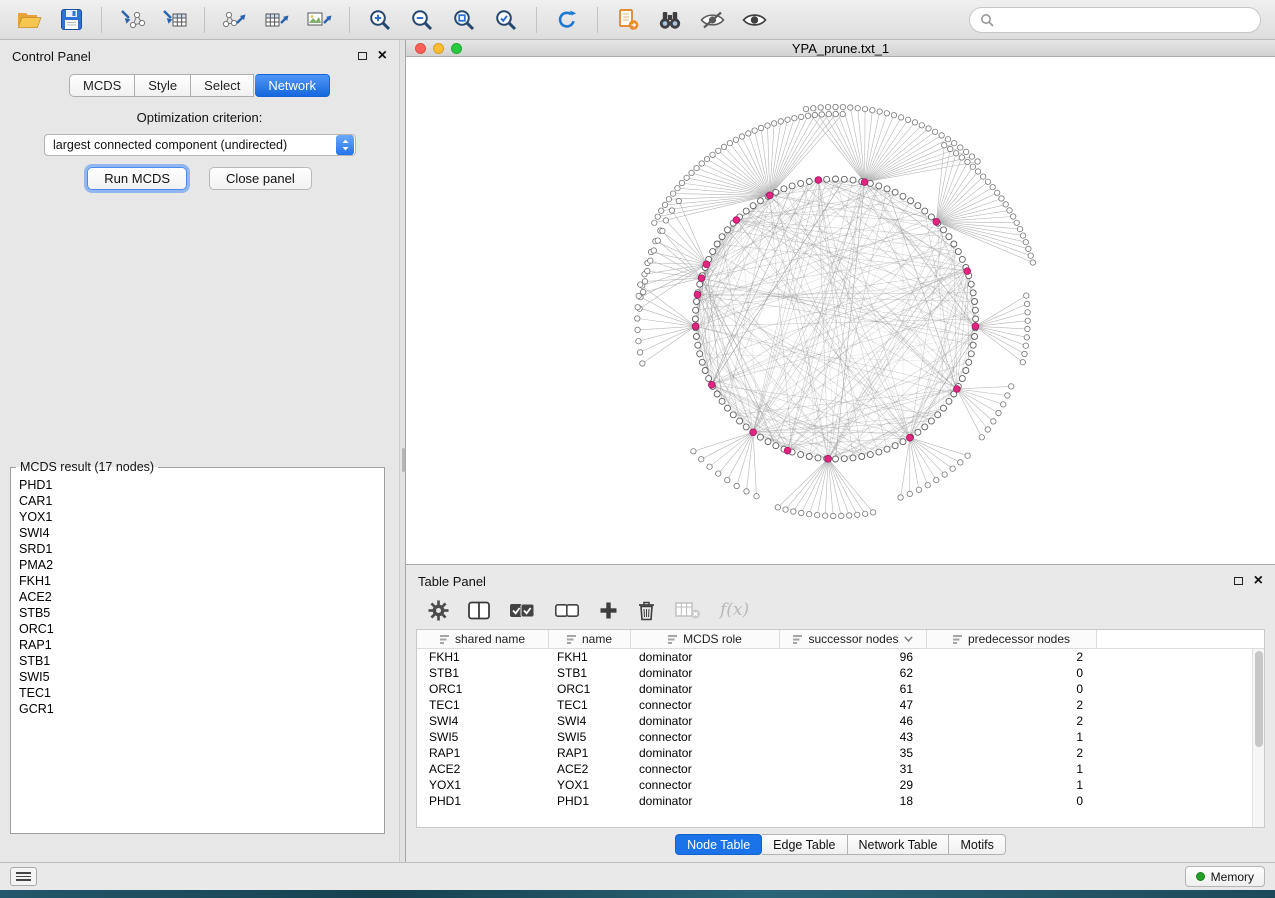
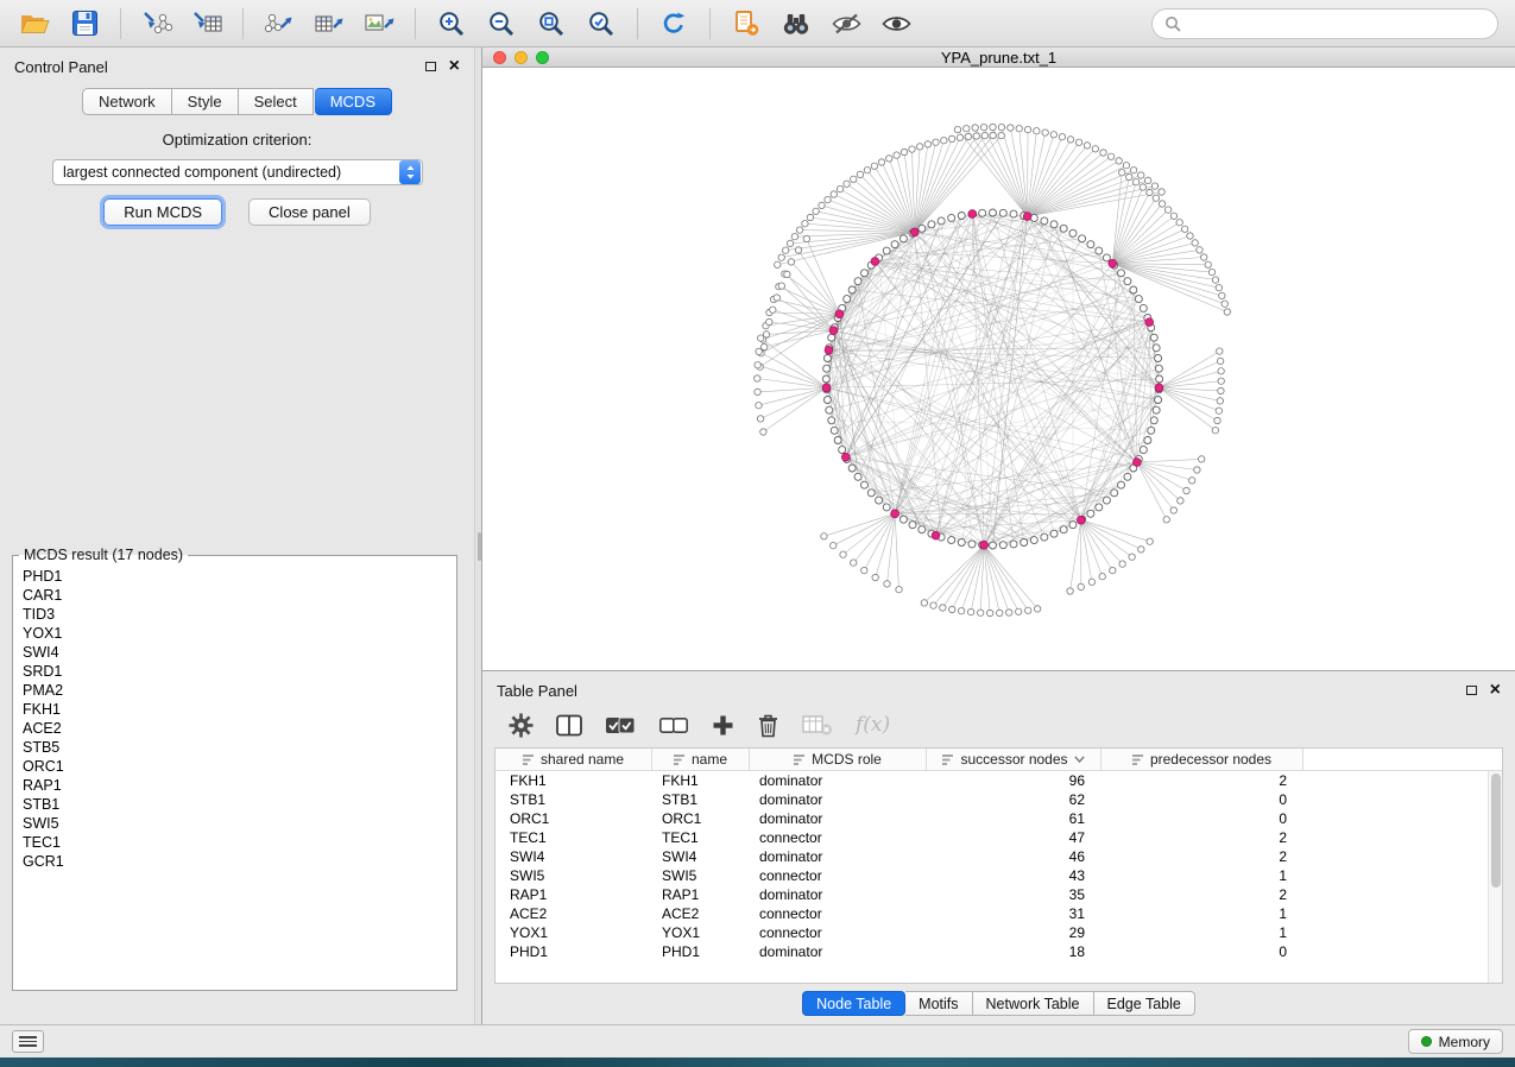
  Control Panel
  ×
- MCDS
+ Network
  Style
  Select
- Network
+ MCDS
  Optimization criterion:
  largest connected component (undirected)
  Run MCDS
  Close panel
  MCDS result (17 nodes)
  PHD1
  CAR1
+ TID3
  YOX1
  SWI4
  SRD1
  PMA2
  FKH1
  ACE2
  STB5
  ORC1
  RAP1
  STB1
  SWI5
  TEC1
  GCR1
  YPA_prune.txt_1
  Table Panel
  ×
  f(x)
  shared name
  name
  MCDS role
  successor nodes
  predecessor nodes
  FKH1
  FKH1
  dominator
  96
  2
  STB1
  STB1
  dominator
  62
  0
  ORC1
  ORC1
  dominator
  61
  0
  TEC1
  TEC1
  connector
  47
  2
  SWI4
  SWI4
  dominator
  46
  2
  SWI5
  SWI5
  connector
  43
  1
  RAP1
  RAP1
  dominator
  35
  2
  ACE2
  ACE2
  connector
  31
  1
  YOX1
  YOX1
  connector
  29
  1
  PHD1
  PHD1
  dominator
  18
  0
  Node Table
- Edge Table
+ Motifs
  Network Table
- Motifs
+ Edge Table
  Memory
